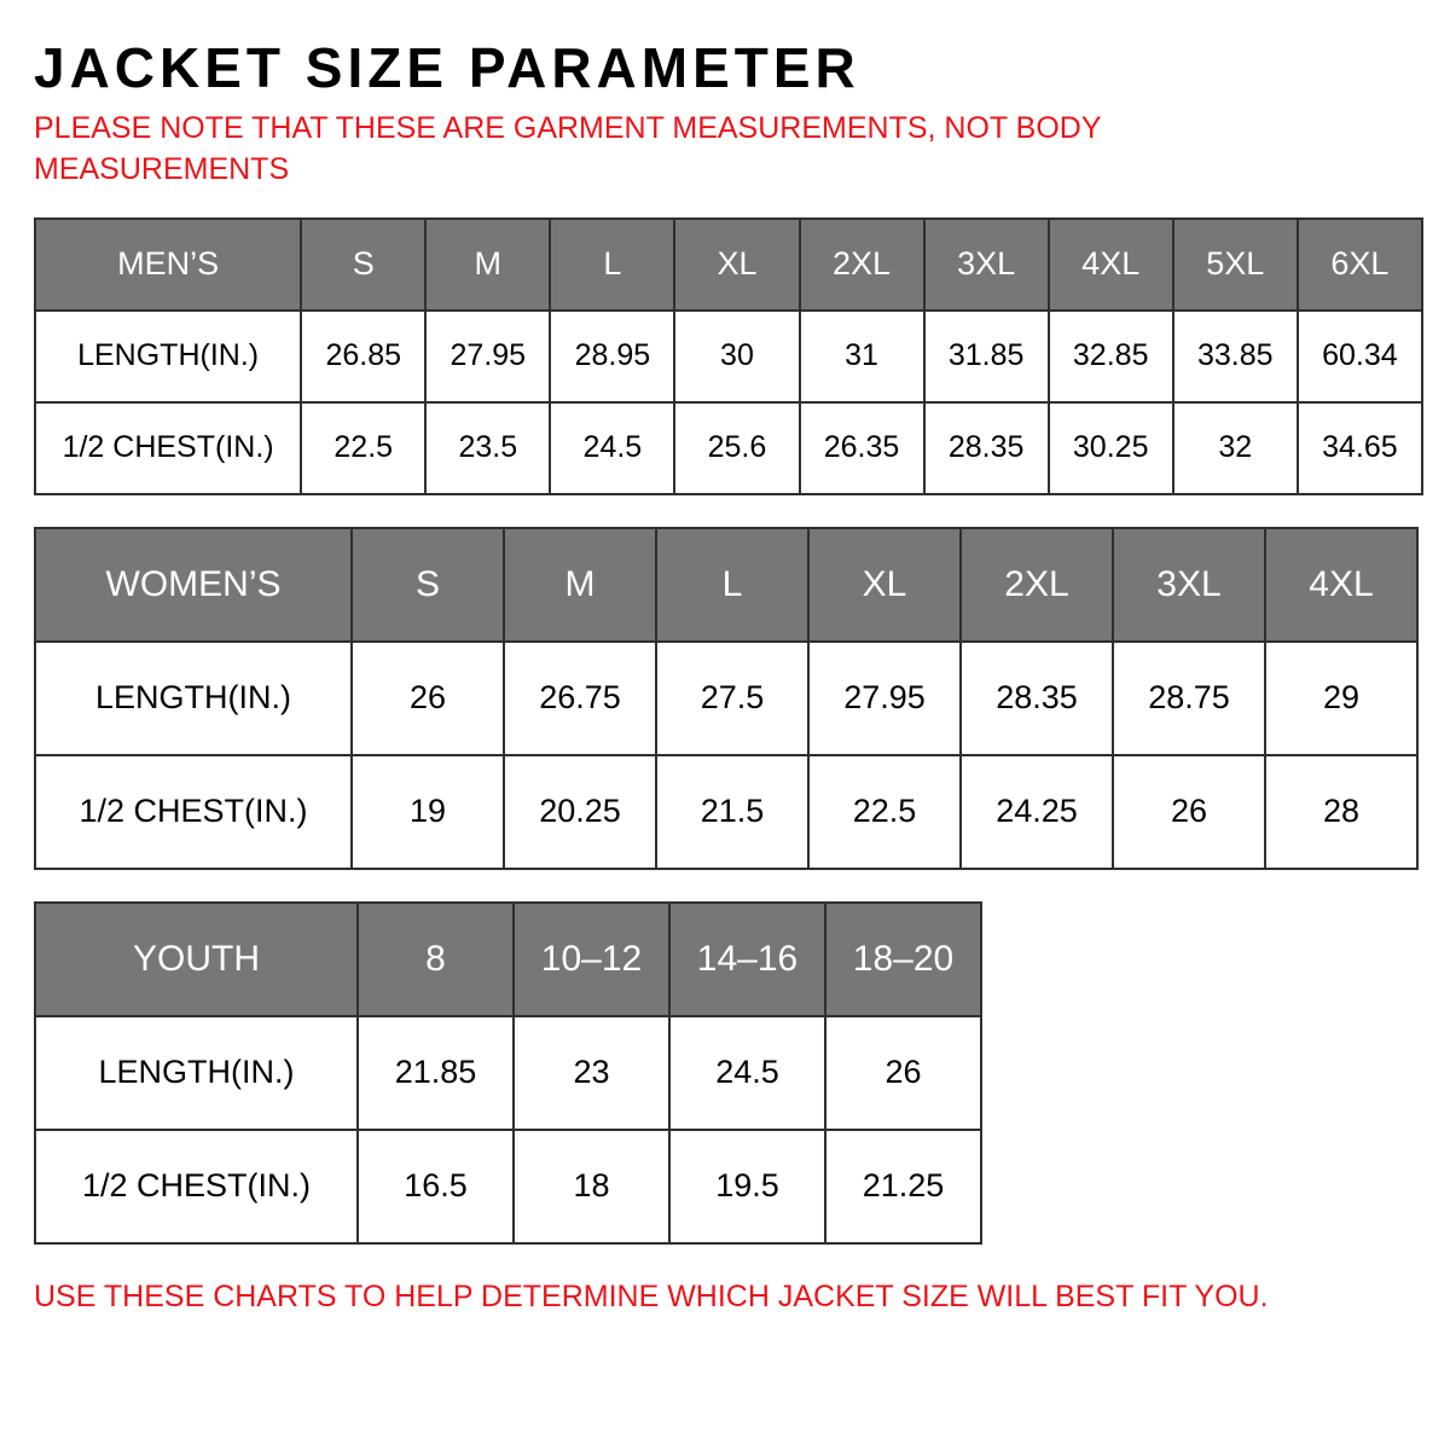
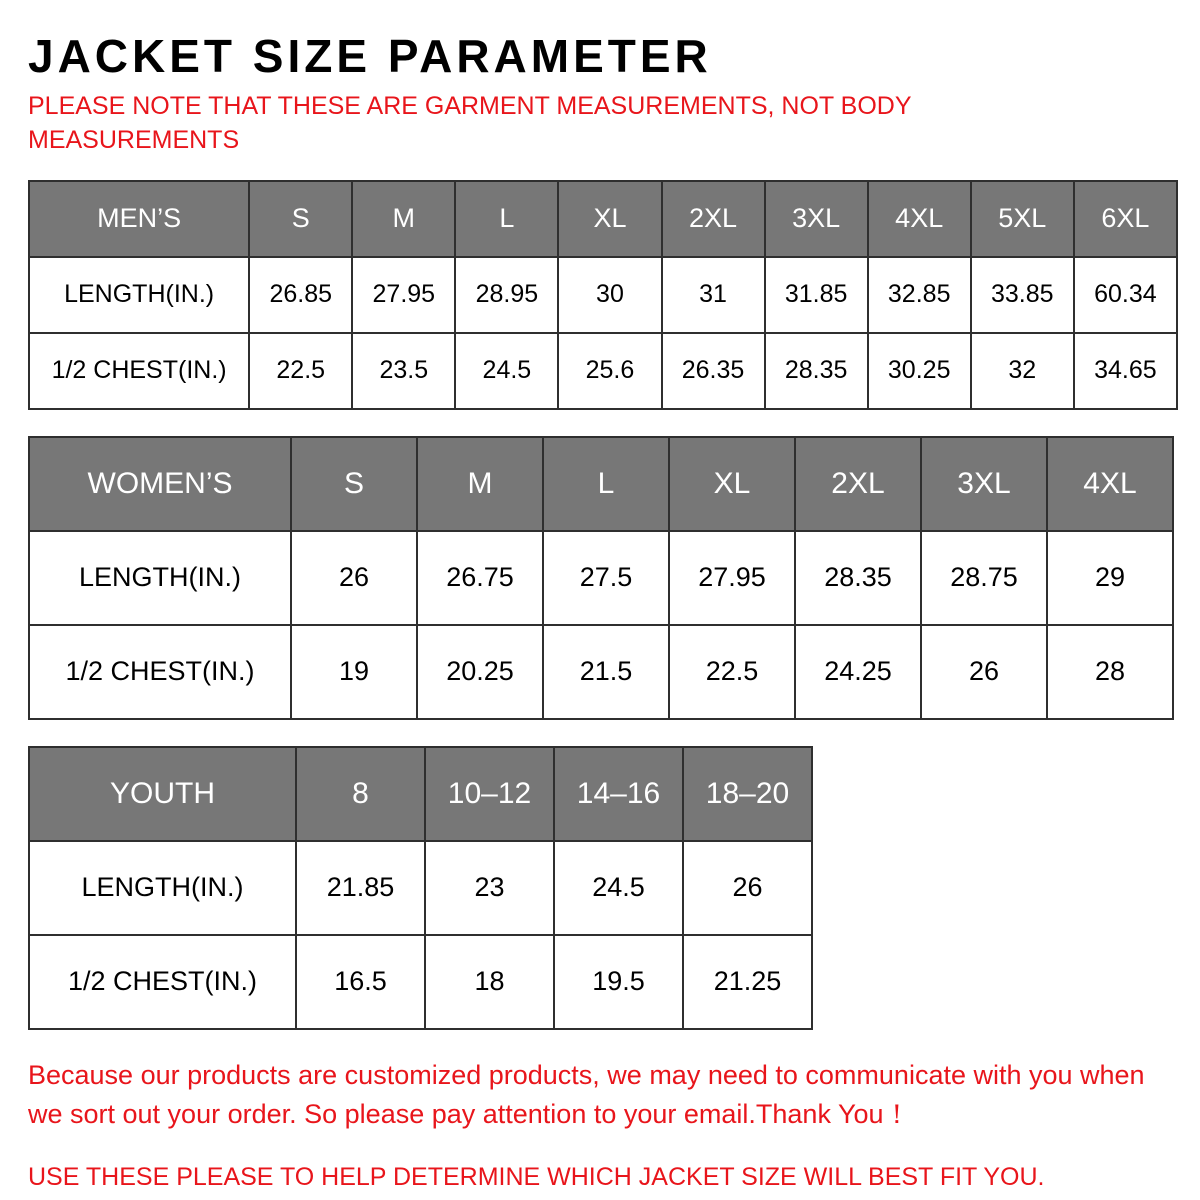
  JACKET SIZE PARAMETER
  PLEASE NOTE THAT THESE ARE GARMENT MEASUREMENTS, NOT BODY MEASUREMENTS
  MEN’S	S	M	L	XL	2XL	3XL	4XL	5XL	6XL
  LENGTH(IN.)	26.85	27.95	28.95	30	31	31.85	32.85	33.85	60.34
  1/2 CHEST(IN.)	22.5	23.5	24.5	25.6	26.35	28.35	30.25	32	34.65
  WOMEN’S	S	M	L	XL	2XL	3XL	4XL
  LENGTH(IN.)	26	26.75	27.5	27.95	28.35	28.75	29
  1/2 CHEST(IN.)	19	20.25	21.5	22.5	24.25	26	28
  YOUTH	8	10–12	14–16	18–20
  LENGTH(IN.)	21.85	23	24.5	26
  1/2 CHEST(IN.)	16.5	18	19.5	21.25
+ Because our products are customized products, we may need to communicate with you when we sort out your order. So please pay attention to your email.Thank You！
- USE THESE CHARTS TO HELP DETERMINE WHICH JACKET SIZE WILL BEST FIT YOU.
+ USE THESE PLEASE TO HELP DETERMINE WHICH JACKET SIZE WILL BEST FIT YOU.
